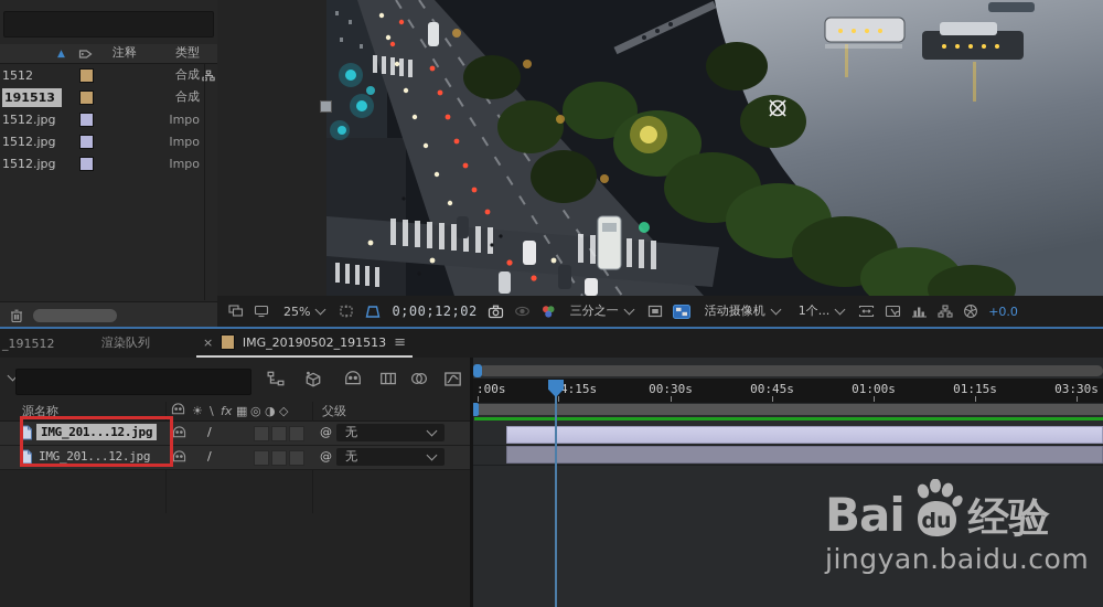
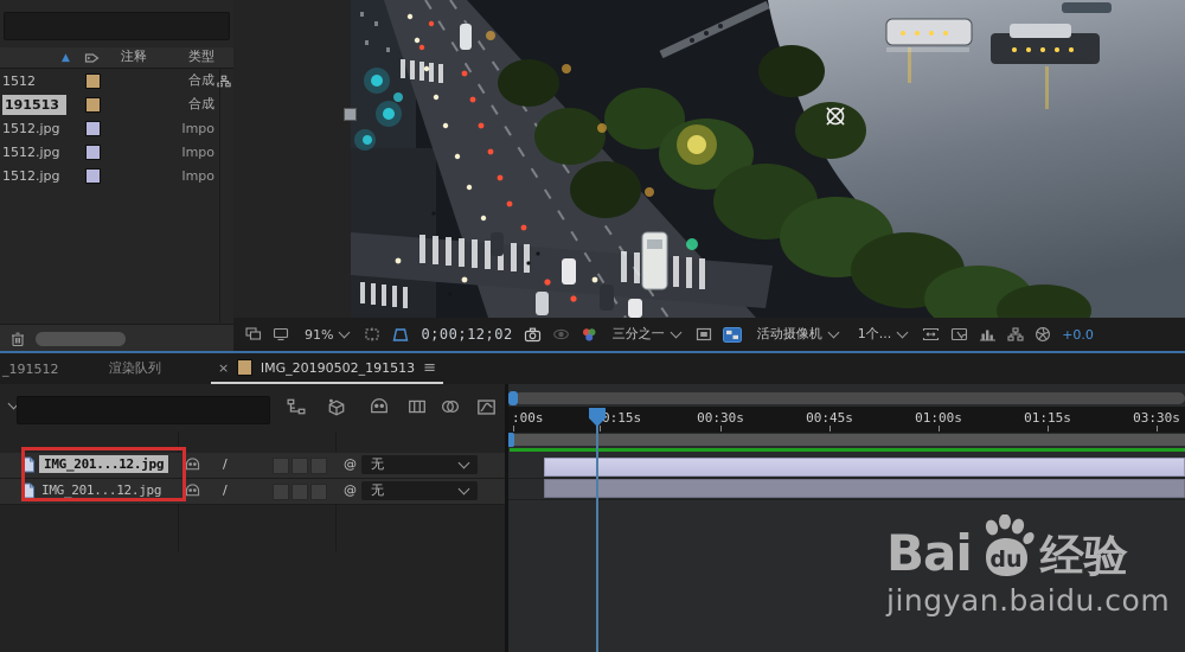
  ▲
  注释
  类型
  1512
  合成
  191513
  合成
  1512.jpg
  Impo
  1512.jpg
  Impo
  1512.jpg
  Impo
- 25%
+ 91%
  0;00;12;02
  三分之一
  活动摄像机
  1个...
  +0.0
  _191512
  渲染队列
  ×
  IMG_20190502_191513
  ≡
- 源名称
- ☀
- \
- fx
- ▦
- ◎
- ◑
- ◇
- 父级
  IMG_201...12.jpg
  /
  @
  无
  IMG_201...12.jpg
  /
  @
  无
  :00s
- 4:15s
+ 0:15s
  00:30s
  00:45s
  01:00s
  01:15s
  03:30s
  Bai
  du
  经验
  jingyan.baidu.com
